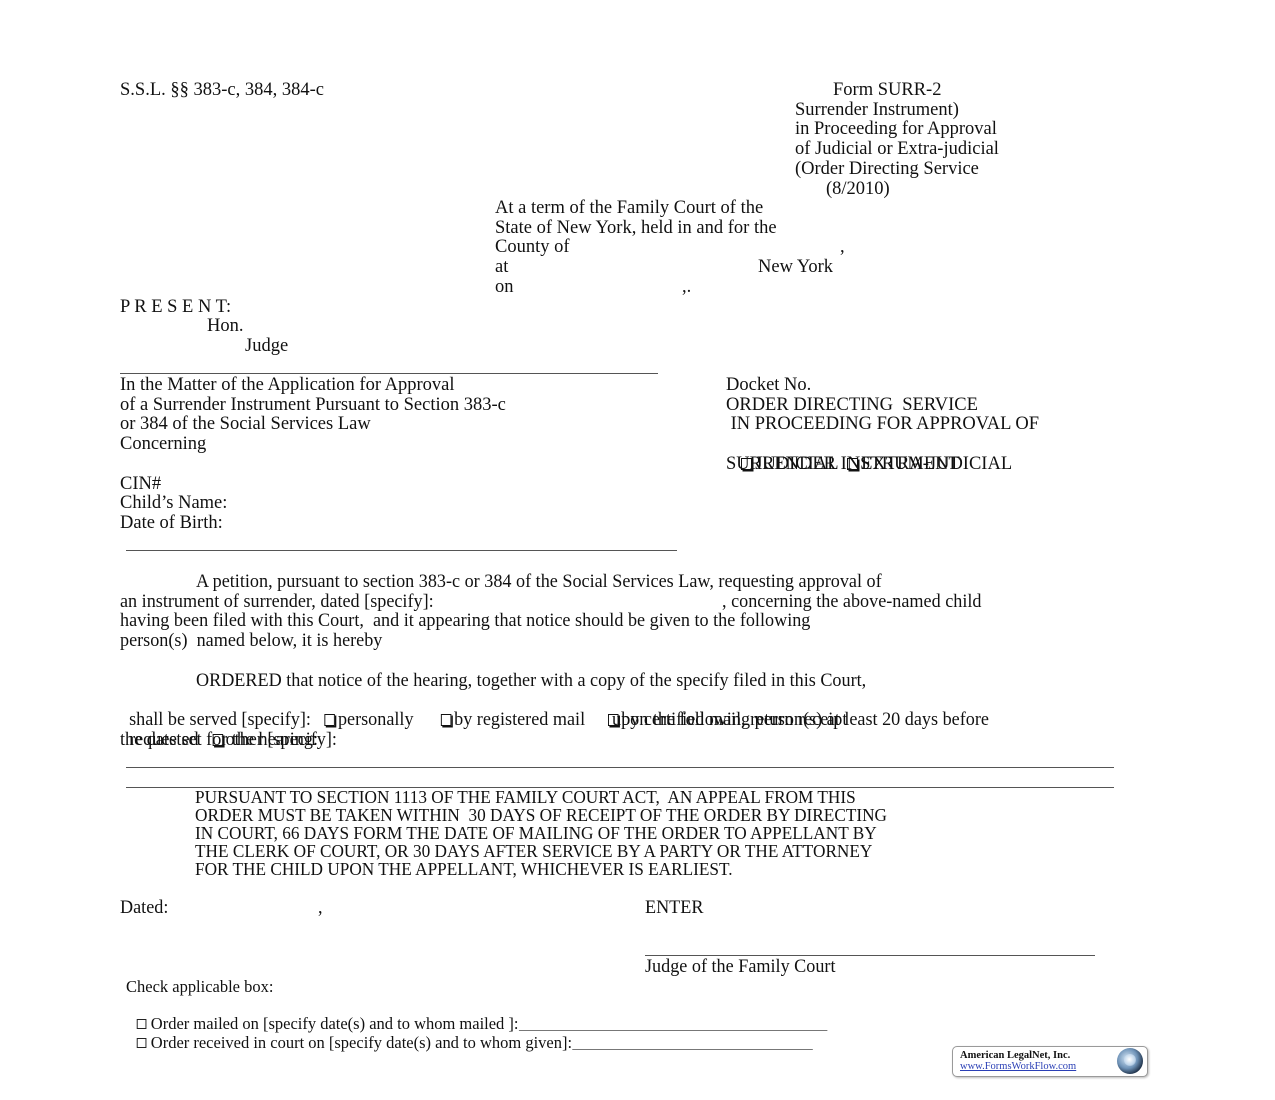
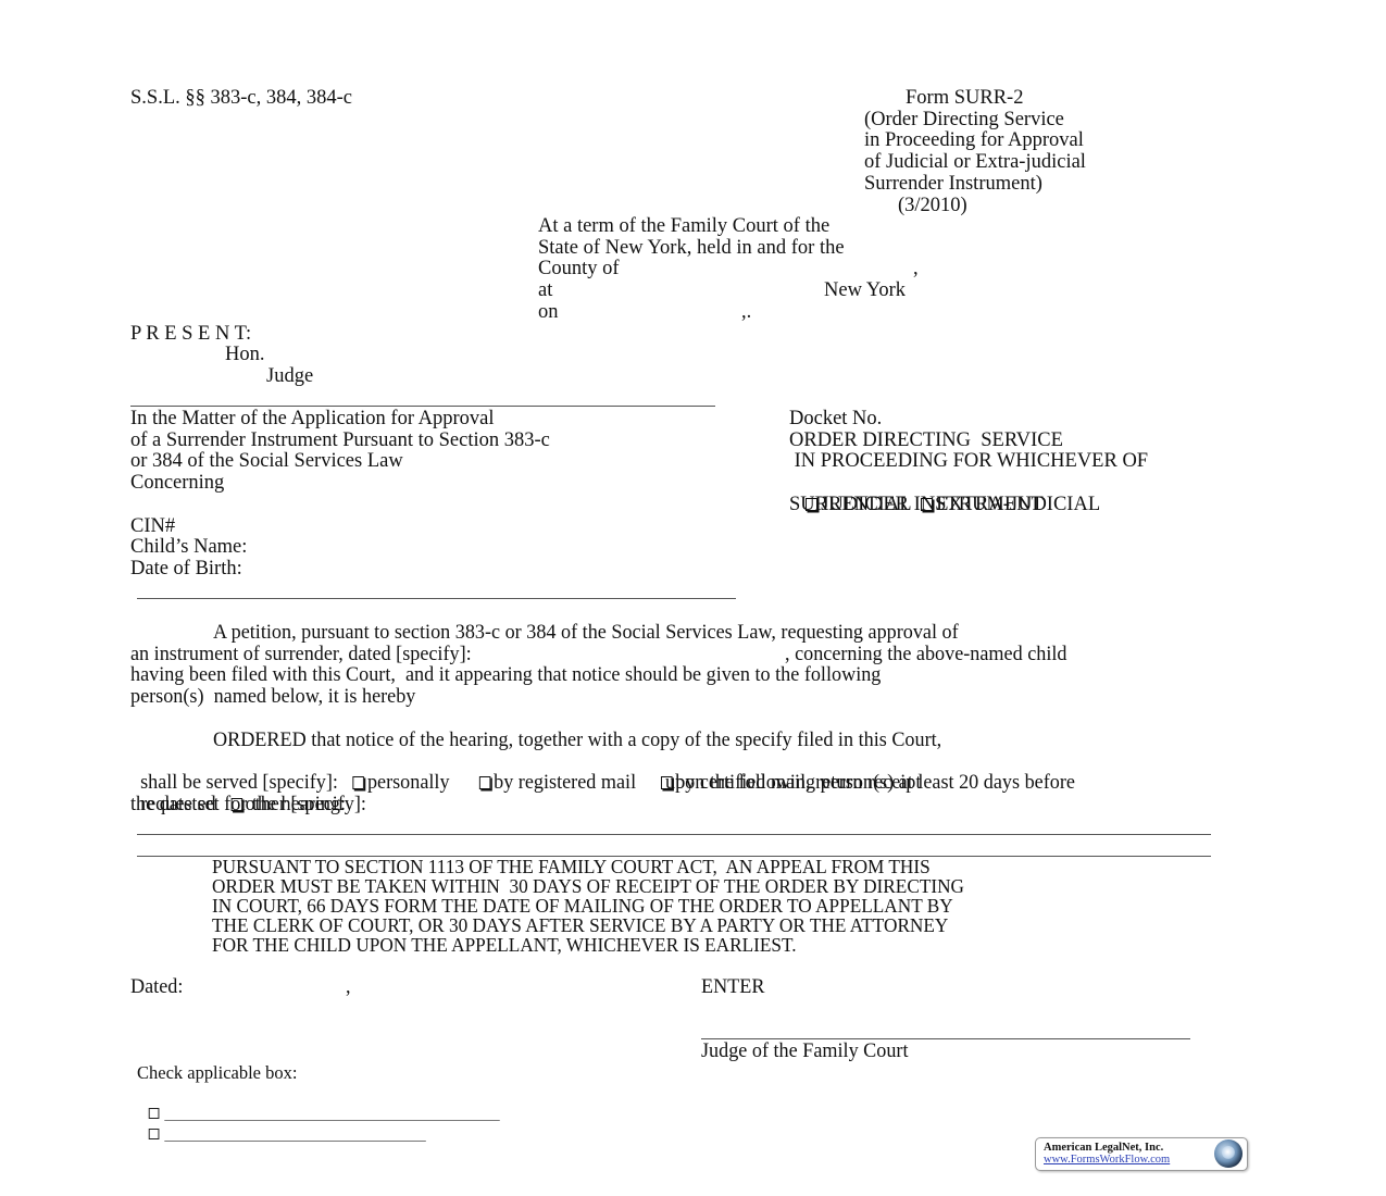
  S.S.L. §§ 383-c, 384, 384-c
  Form SURR-2
- Surrender Instrument)
+ (Order Directing Service
  in Proceeding for Approval
  of Judicial or Extra-judicial
- (Order Directing Service
+ Surrender Instrument)
- (8/2010)
+ (3/2010)
  At a term of the Family Court of the
  State of New York, held in and for the
  County of
  ,
  at
  New York
  on
  ,.
  P R E S E N T:
  Hon.
  Judge
  In the Matter of the Application for Approval
  of a Surrender Instrument Pursuant to Section 383-c
  or 384 of the Social Services Law
  Concerning
  CIN#
  Child’s Name:
  Date of Birth:
  Docket No.
  ORDER DIRECTING SERVICE
- IN PROCEEDING FOR APPROVAL OF
+ IN PROCEEDING FOR WHICHEVER OF
  JUDICIAL EXTRA-JUDICIAL
  SURRENDER INSTRUMENT
  A petition, pursuant to section 383-c or 384 of the Social Services Law, requesting approval of
  an instrument of surrender, dated [specify]:
  , concerning the above-named child
  having been filed with this Court, and it appearing that notice should be given to the following
  person(s) named below, it is hereby
  ORDERED that notice of the hearing, together with a copy of the specify filed in this Court,
  shall be served [specify]: personally by registered mail by certified mail, return receipt
  requested other [specify]:
  upon the following person(s) at least 20 days before
  the date set for the hearing:
  PURSUANT TO SECTION 1113 OF THE FAMILY COURT ACT, AN APPEAL FROM THIS
  ORDER MUST BE TAKEN WITHIN 30 DAYS OF RECEIPT OF THE ORDER BY DIRECTING
  IN COURT, 66 DAYS FORM THE DATE OF MAILING OF THE ORDER TO APPELLANT BY
  THE CLERK OF COURT, OR 30 DAYS AFTER SERVICE BY A PARTY OR THE ATTORNEY
  FOR THE CHILD UPON THE APPELLANT, WHICHEVER IS EARLIEST.
  Dated:
  ,
  ENTER
  Judge of the Family Court
  Check applicable box:
- Order mailed on [specify date(s) and to whom mailed ]:
- Order received in court on [specify date(s) and to whom given]:
  American LegalNet, Inc.
  www.FormsWorkFlow.com
